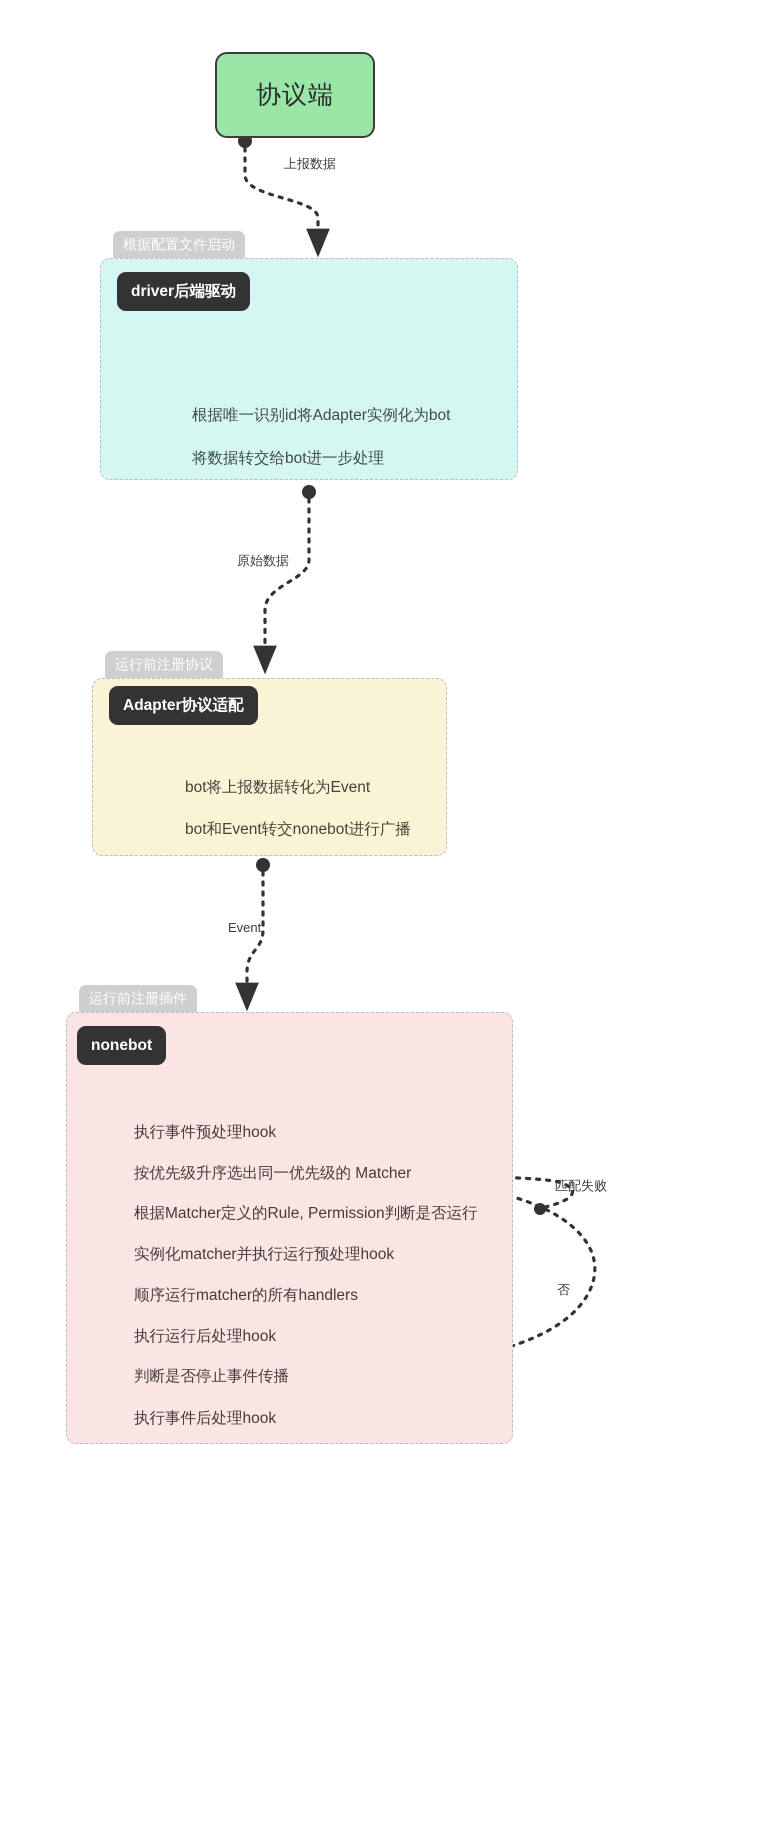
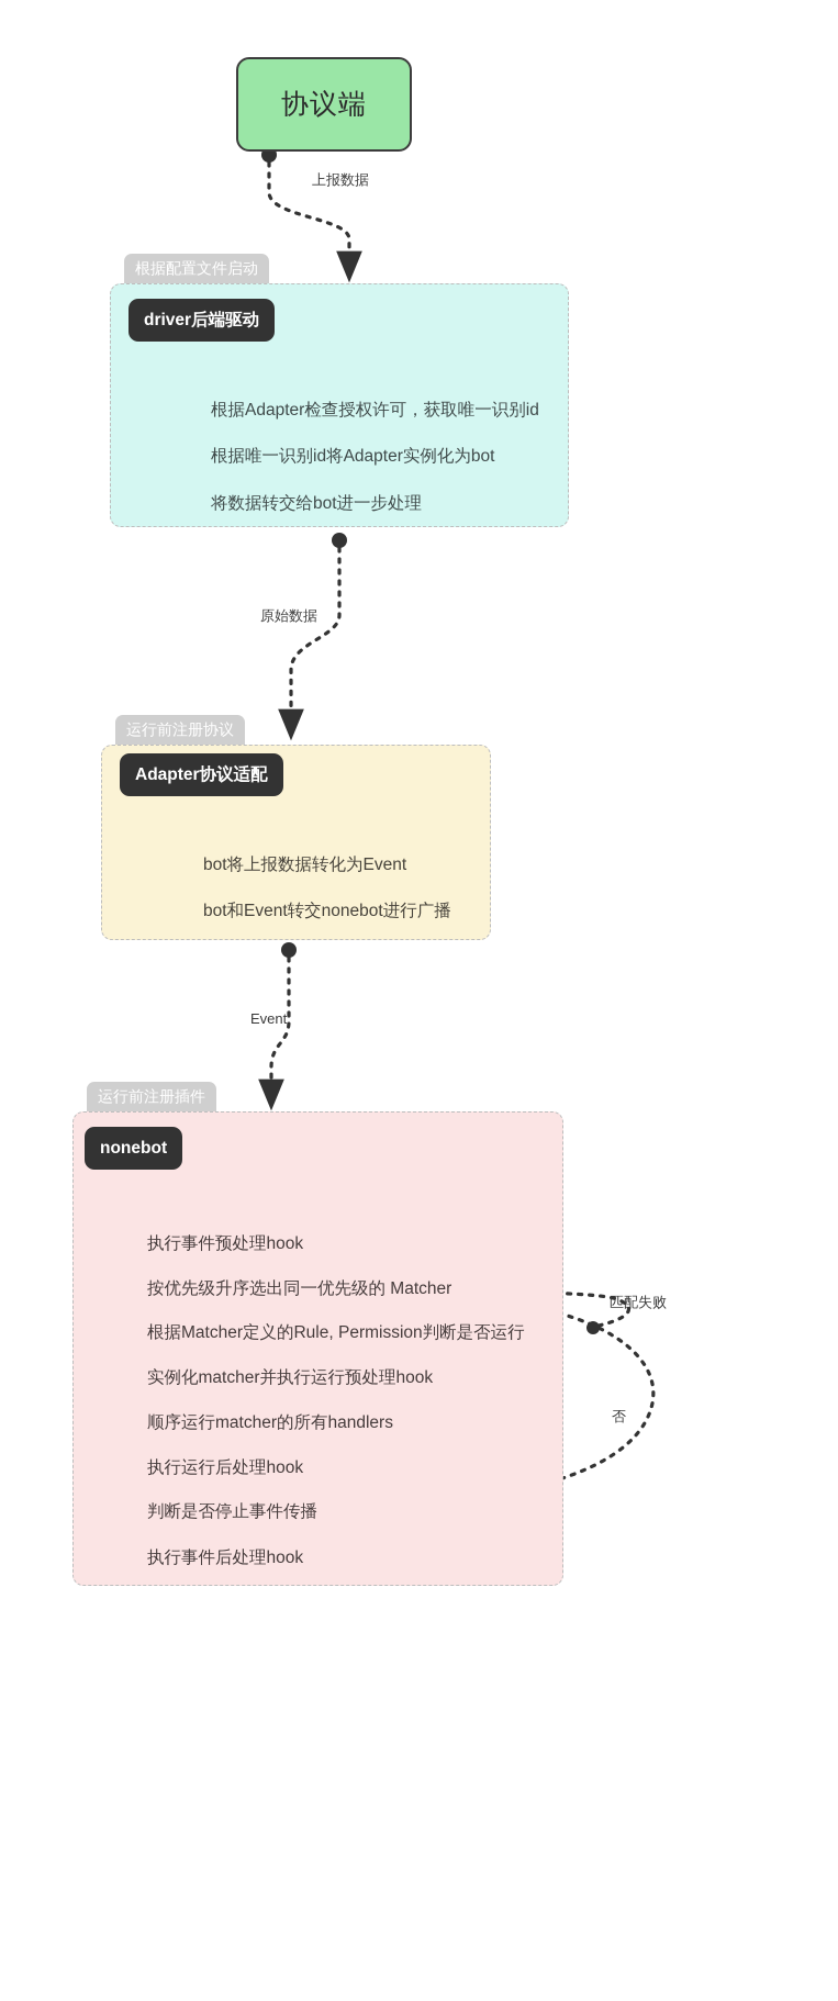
  协议端
  根据配置文件启动
  运行前注册协议
  运行前注册插件
  driver后端驱动
  Adapter协议适配
  nonebot
+ 根据Adapter检查授权许可，获取唯一识别id
  根据唯一识别id将Adapter实例化为bot
  将数据转交给bot进一步处理
  bot将上报数据转化为Event
  bot和Event转交nonebot进行广播
  执行事件预处理hook
  按优先级升序选出同一优先级的 Matcher
  根据Matcher定义的Rule, Permission判断是否运行
  实例化matcher并执行运行预处理hook
  顺序运行matcher的所有handlers
  执行运行后处理hook
  判断是否停止事件传播
  执行事件后处理hook
  上报数据
  原始数据
  Event
  匹配失败
  否
